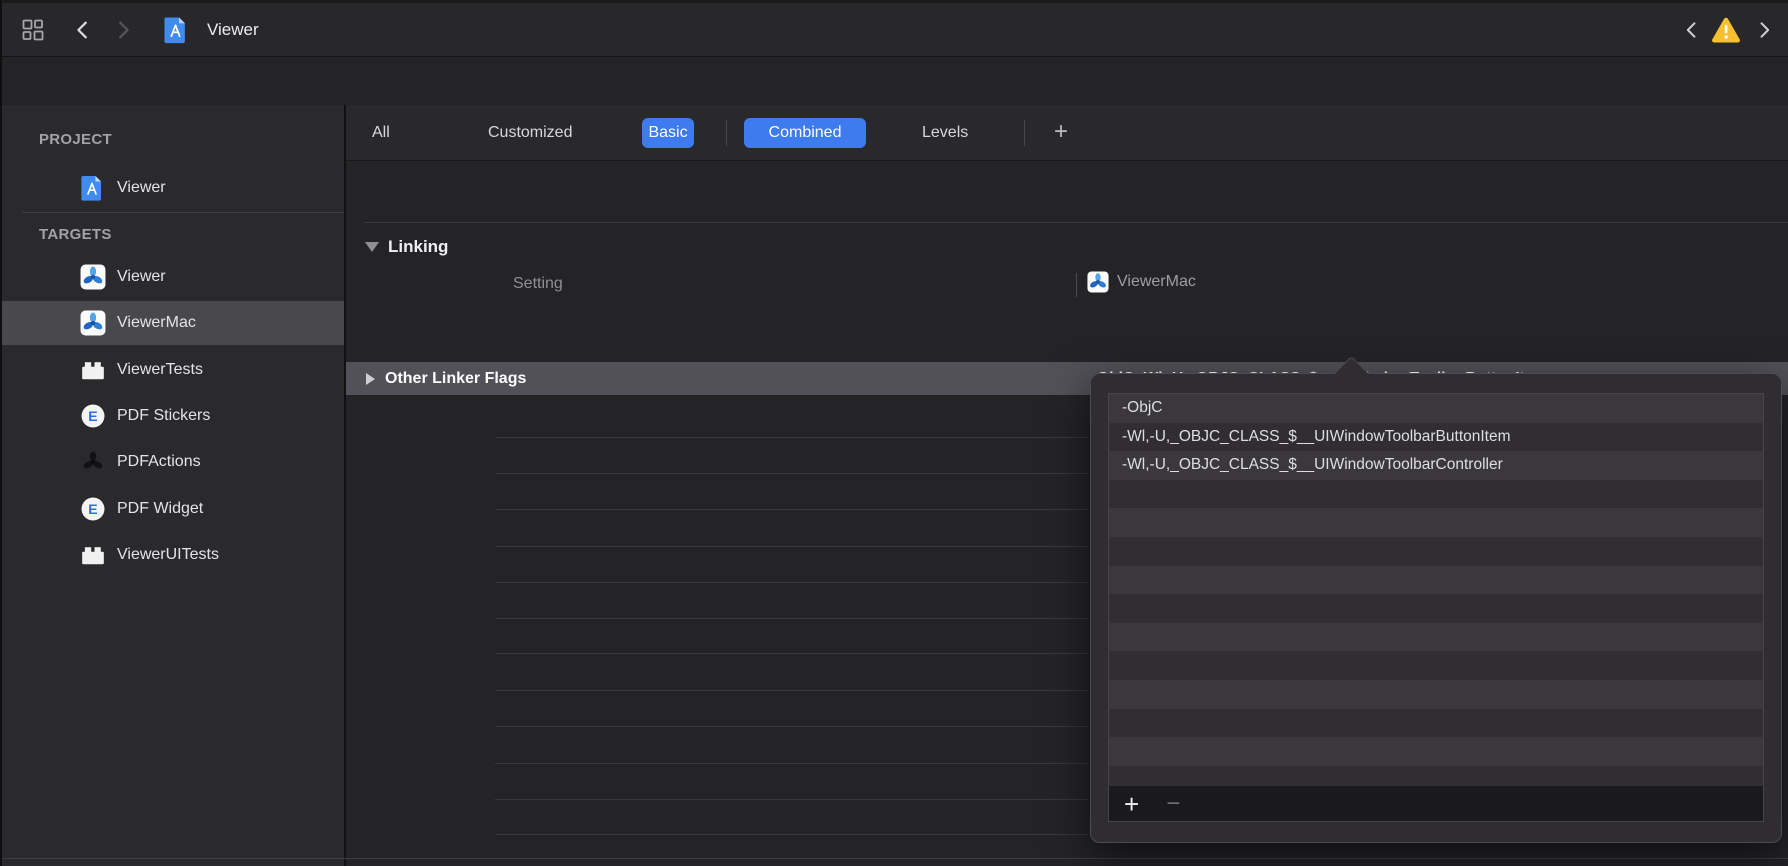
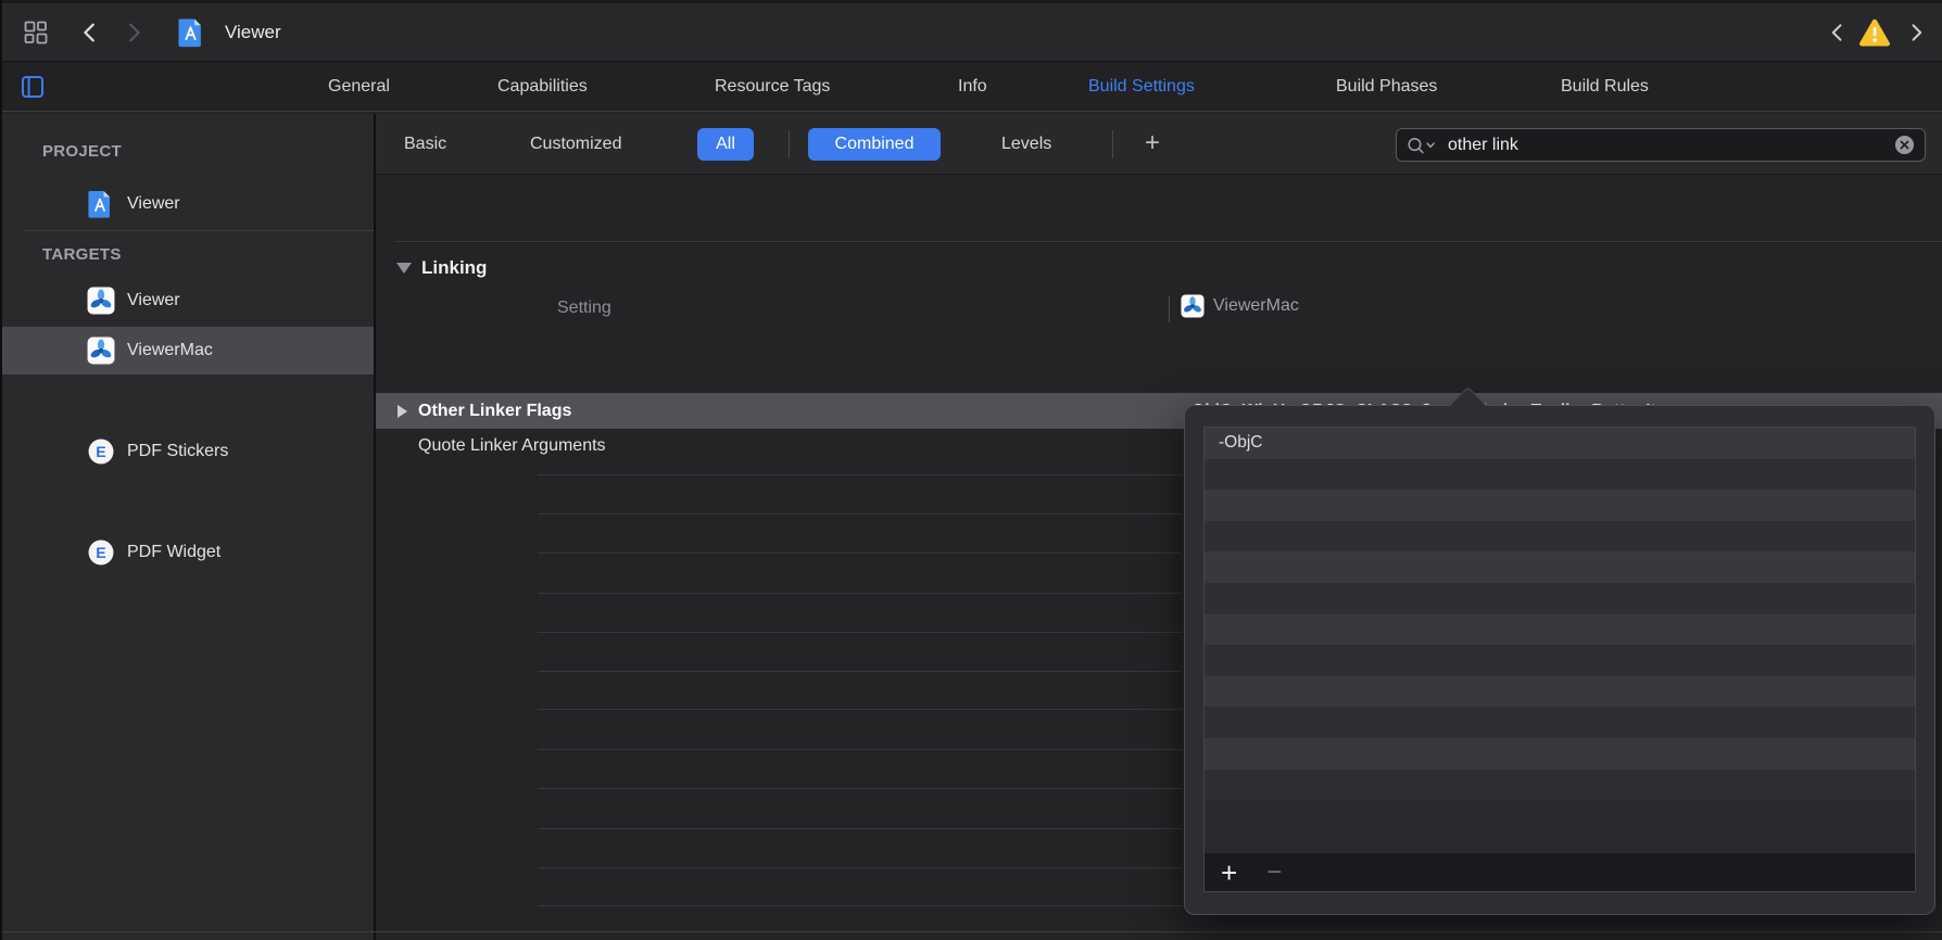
  Viewer
+ General
+ Capabilities
+ Resource Tags
+ Info
+ Build Settings
+ Build Phases
+ Build Rules
  PROJECT
  Viewer
  TARGETS
  Viewer
  ViewerMac
- ViewerTests
  E
  PDF Stickers
- PDFActions
  E
  PDF Widget
- ViewerUITests
- All
+ Basic
  Customized
- Basic
+ All
  Combined
  Levels
  +
+ other link
  Linking
  Setting
  ViewerMac
  Other Linker Flags
+ Quote Linker Arguments
  -ObjC
- -Wl,-U,_OBJC_CLASS_$__UIWindowToolbarButtonItem
- -Wl,-U,_OBJC_CLASS_$__UIWindowToolbarController
  +
  −
